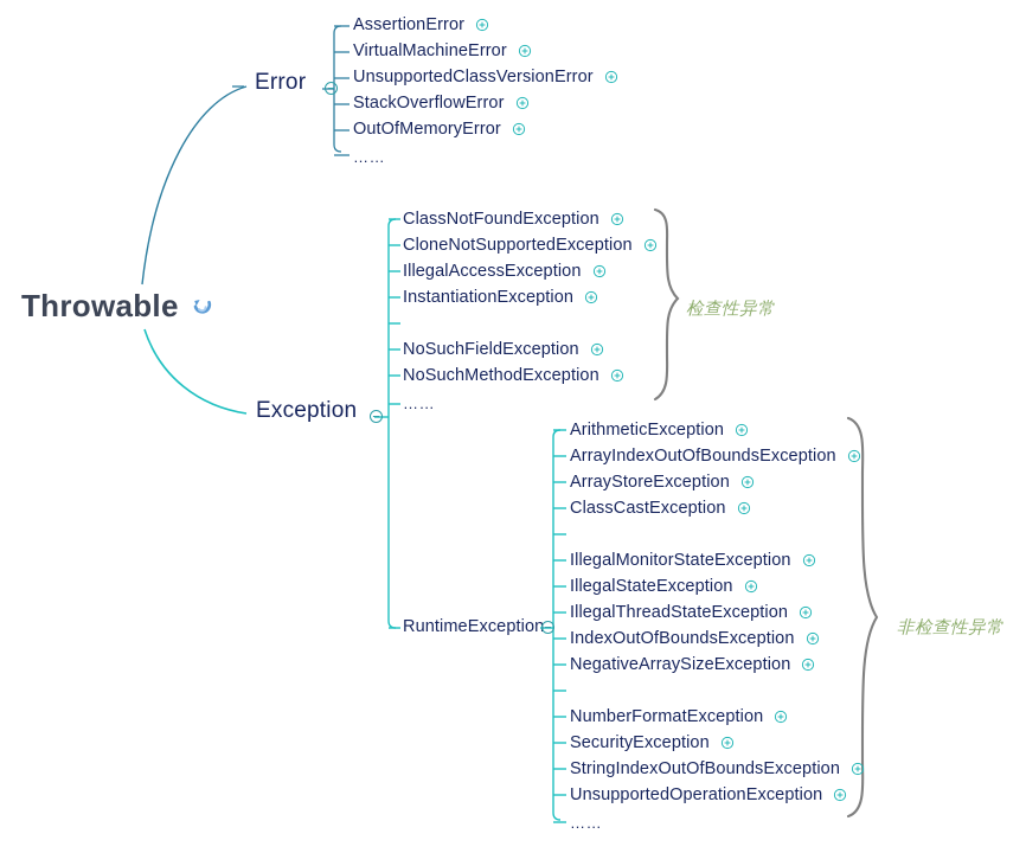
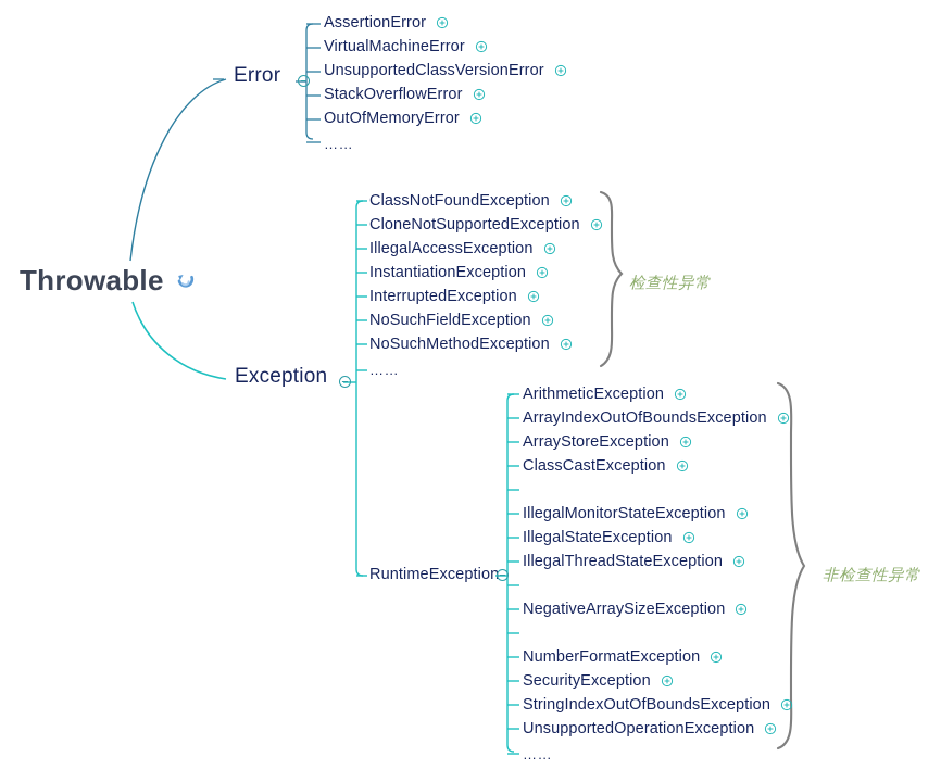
  Throwable
  Error
  AssertionError
  VirtualMachineError
  UnsupportedClassVersionError
  StackOverflowError
  OutOfMemoryError
  ……
  Exception
  ClassNotFoundException
  CloneNotSupportedException
  IllegalAccessException
  InstantiationException
+ InterruptedException
  NoSuchFieldException
  NoSuchMethodException
  ……
  RuntimeException
  ArithmeticException
  ArrayIndexOutOfBoundsException
  ArrayStoreException
  ClassCastException
  IllegalMonitorStateException
  IllegalStateException
  IllegalThreadStateException
- IndexOutOfBoundsException
  NegativeArraySizeException
  NumberFormatException
  SecurityException
  StringIndexOutOfBoundsException
  UnsupportedOperationException
  ……
  检查性异常
  非检查性异常
